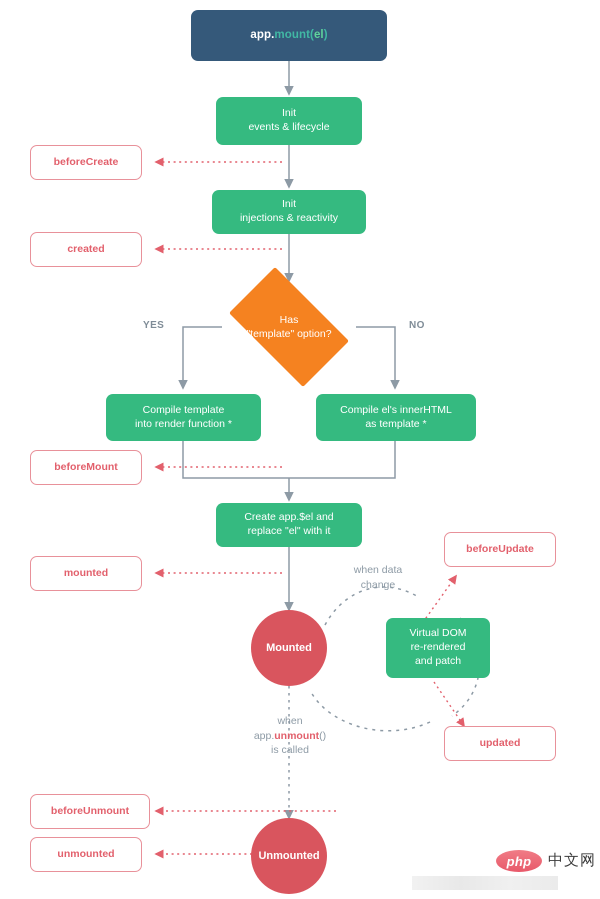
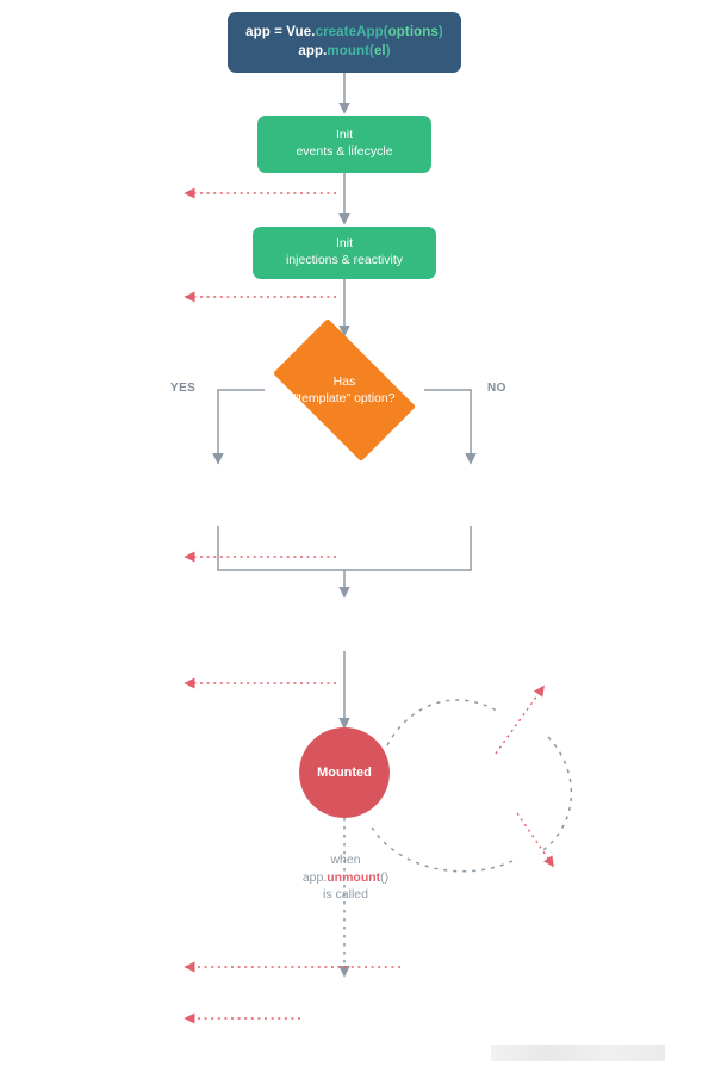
+ app = Vue.createApp(options)
  app.mount(el)
  Init
  events & lifecycle
  Init
  injections & reactivity
  Has
  "template" option?
  YES
  NO
- Compile template
- into render function *
- Compile el's innerHTML
- as template *
- Create app.$el and
- replace "el" with it
  Mounted
- Virtual DOM
- re-rendered
- and patch
- Unmounted
- when data
- change
  when
  app.unmount()
  is called
- beforeCreate
- created
- beforeMount
- mounted
- beforeUpdate
- updated
- beforeUnmount
- unmounted
- php
- 中文网
